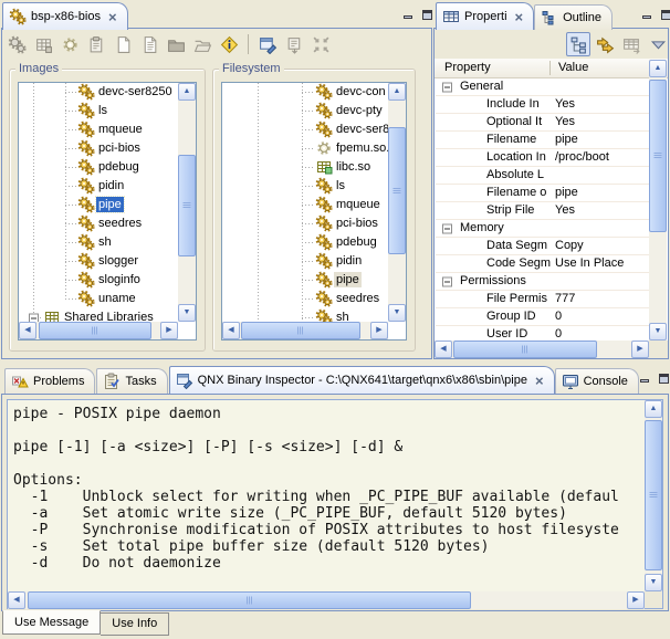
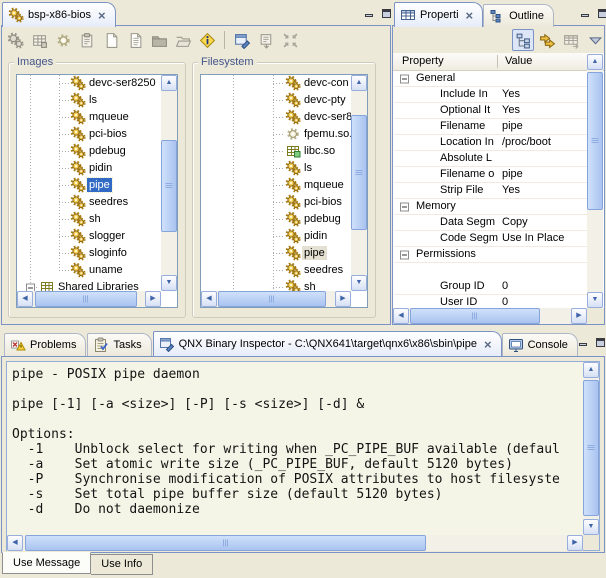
  bsp-x86-bios
  ×
  Images
  devc-ser8250
  ls
  mqueue
  pci-bios
  pdebug
  pidin
  pipe
  seedres
  sh
  slogger
  sloginfo
  uname
  Shared Libraries
  Filesystem
  devc-con
  devc-pty
  devc-ser8
  fpemu.so
  libc.so
  ls
  mqueue
  pci-bios
  pdebug
  pidin
  pipe
  seedres
  sh
  Properti
  ×
  Outline
  Property
  Value
  General
  Include In
  Yes
  Optional It
  Yes
  Filename
  pipe
  Location In
  /proc/boot
  Absolute L
  Filename o
  pipe
  Strip File
  Yes
  Memory
  Data Segm
  Copy
  Code Segm
  Use In Place
  Permissions
- File Permis
- 777
  Group ID
  0
  User ID
  0
  Problems
  Tasks
  QNX Binary Inspector - C:\QNX641\target\qnx6\x86\sbin\pipe
  ×
  Console
  pipe - POSIX pipe daemon
  pipe [-1] [-a <size>] [-P] [-s <size>] [-d] &
  Options:
  -1 Unblock select for writing when _PC_PIPE_BUF available (defaul
  -a Set atomic write size (_PC_PIPE_BUF, default 5120 bytes)
  -P Synchronise modification of POSIX attributes to host filesyste
  -s Set total pipe buffer size (default 5120 bytes)
  -d Do not daemonize
  Use Message
  Use Info
